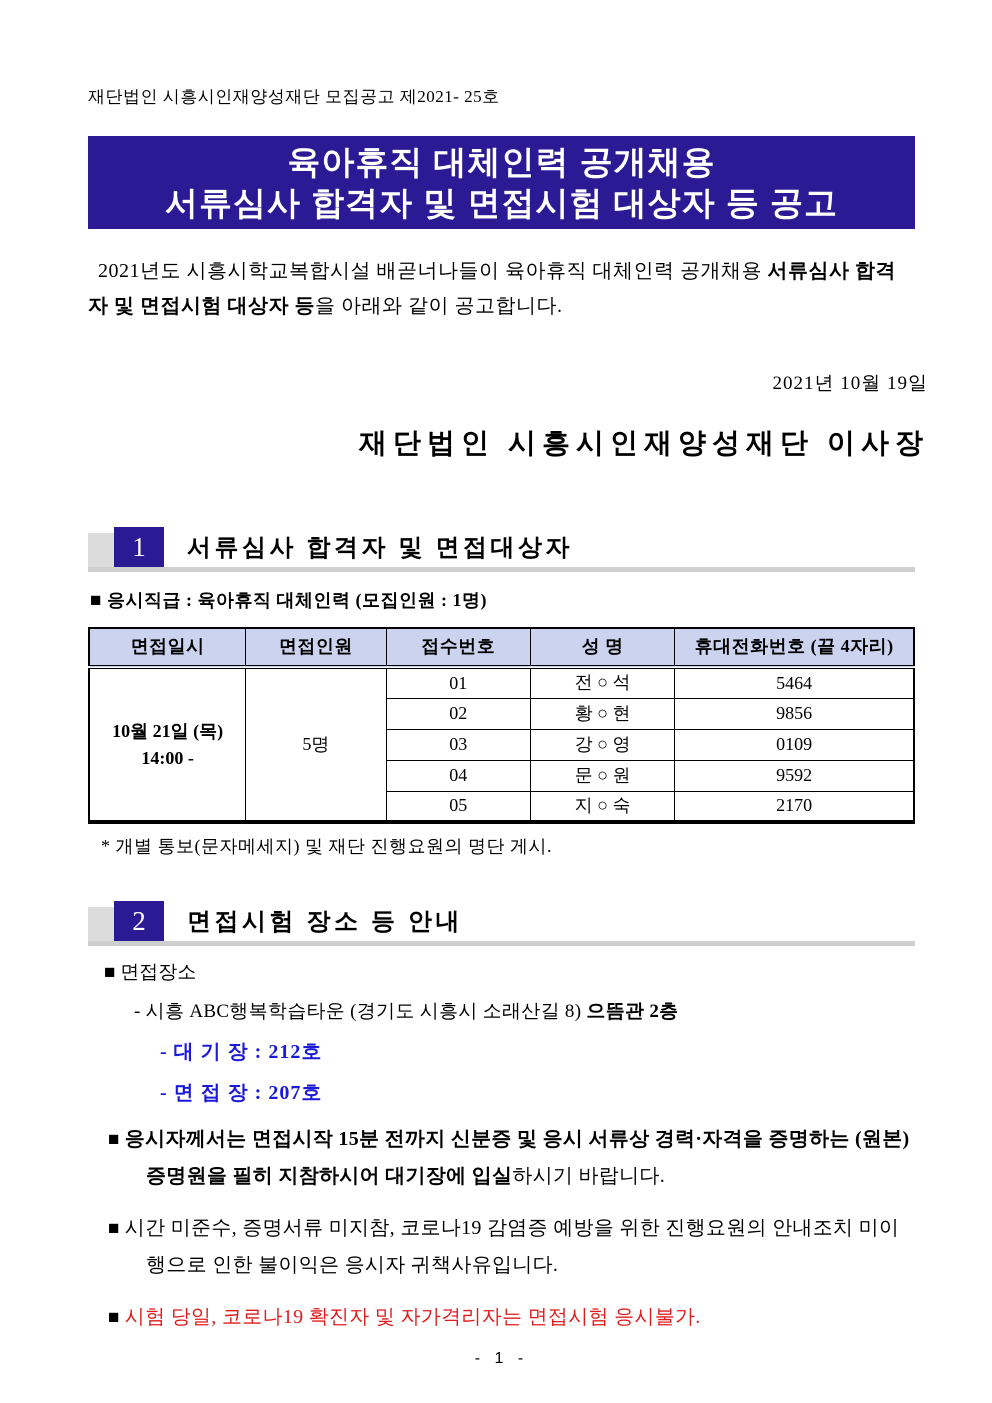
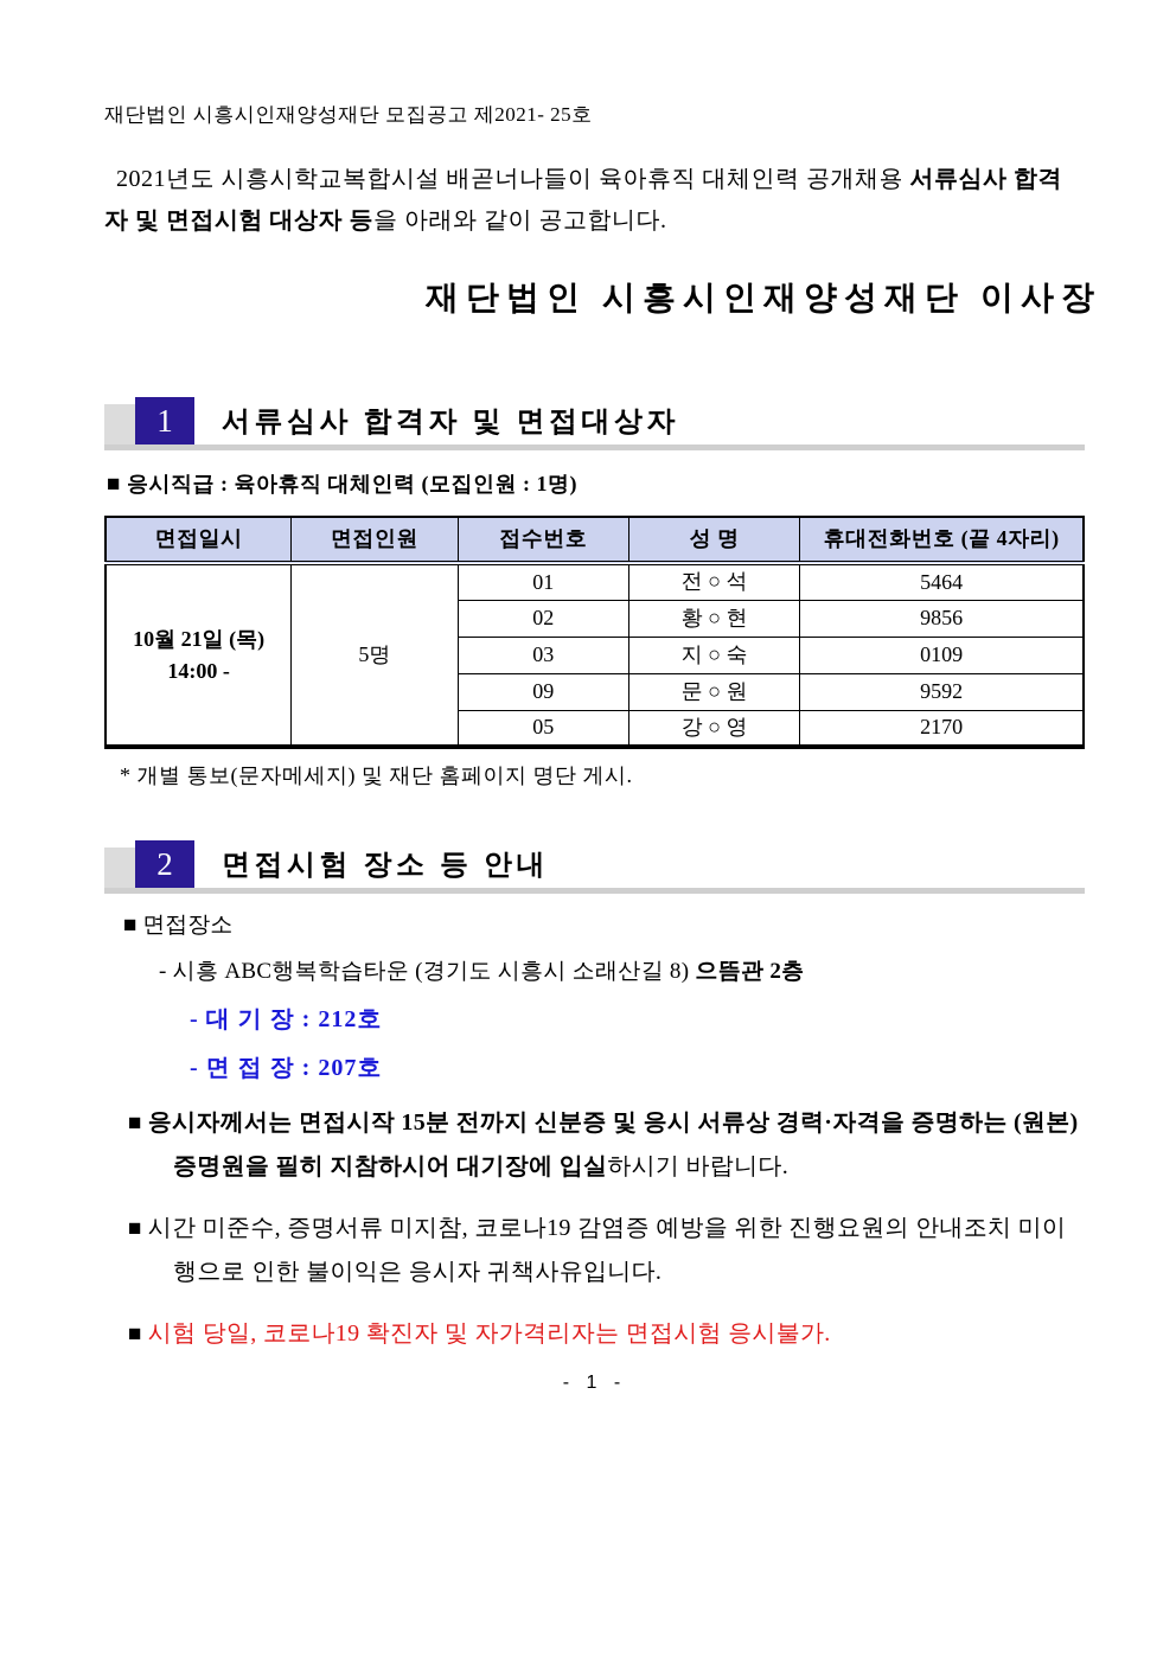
  재단법인 시흥시인재양성재단 모집공고 제2021- 25호
- 육아휴직 대체인력 공개채용
- 서류심사 합격자 및 면접시험 대상자 등 공고
  2021년도 시흥시학교복합시설 배곧너나들이 육아휴직 대체인력 공개채용 서류심사 합격자 및 면접시험 대상자 등을 아래와 같이 공고합니다.
- 2021년 10월 19일
  재단법인 시흥시인재양성재단 이사장
  1
  서류심사 합격자 및 면접대상자
  ■ 응시직급 : 육아휴직 대체인력 (모집인원 : 1명)
  면접일시	면접인원	접수번호	성 명	휴대전화번호 (끝 4자리)
  10월 21일 (목) 14:00 -	5명	01	전 ○ 석	5464
  02	황 ○ 현	9856
- 03	강 ○ 영	0109
+ 03	지 ○ 숙	0109
- 04	문 ○ 원	9592
+ 09	문 ○ 원	9592
- 05	지 ○ 숙	2170
+ 05	강 ○ 영	2170
- * 개별 통보(문자메세지) 및 재단 진행요원의 명단 게시.
+ * 개별 통보(문자메세지) 및 재단 홈페이지 명단 게시.
  2
  면접시험 장소 등 안내
  ■ 면접장소
  - 시흥 ABC행복학습타운 (경기도 시흥시 소래산길 8) 으뜸관 2층
  - 대 기 장 : 212호
  - 면 접 장 : 207호
  ■ 응시자께서는 면접시작 15분 전까지 신분증 및 응시 서류상 경력·자격을 증명하는 (원본)증명원을 필히 지참하시어 대기장에 입실하시기 바랍니다.
  ■ 시간 미준수, 증명서류 미지참, 코로나19 감염증 예방을 위한 진행요원의 안내조치 미이행으로 인한 불이익은 응시자 귀책사유입니다.
  ■ 시험 당일, 코로나19 확진자 및 자가격리자는 면접시험 응시불가.
  - 1 -
